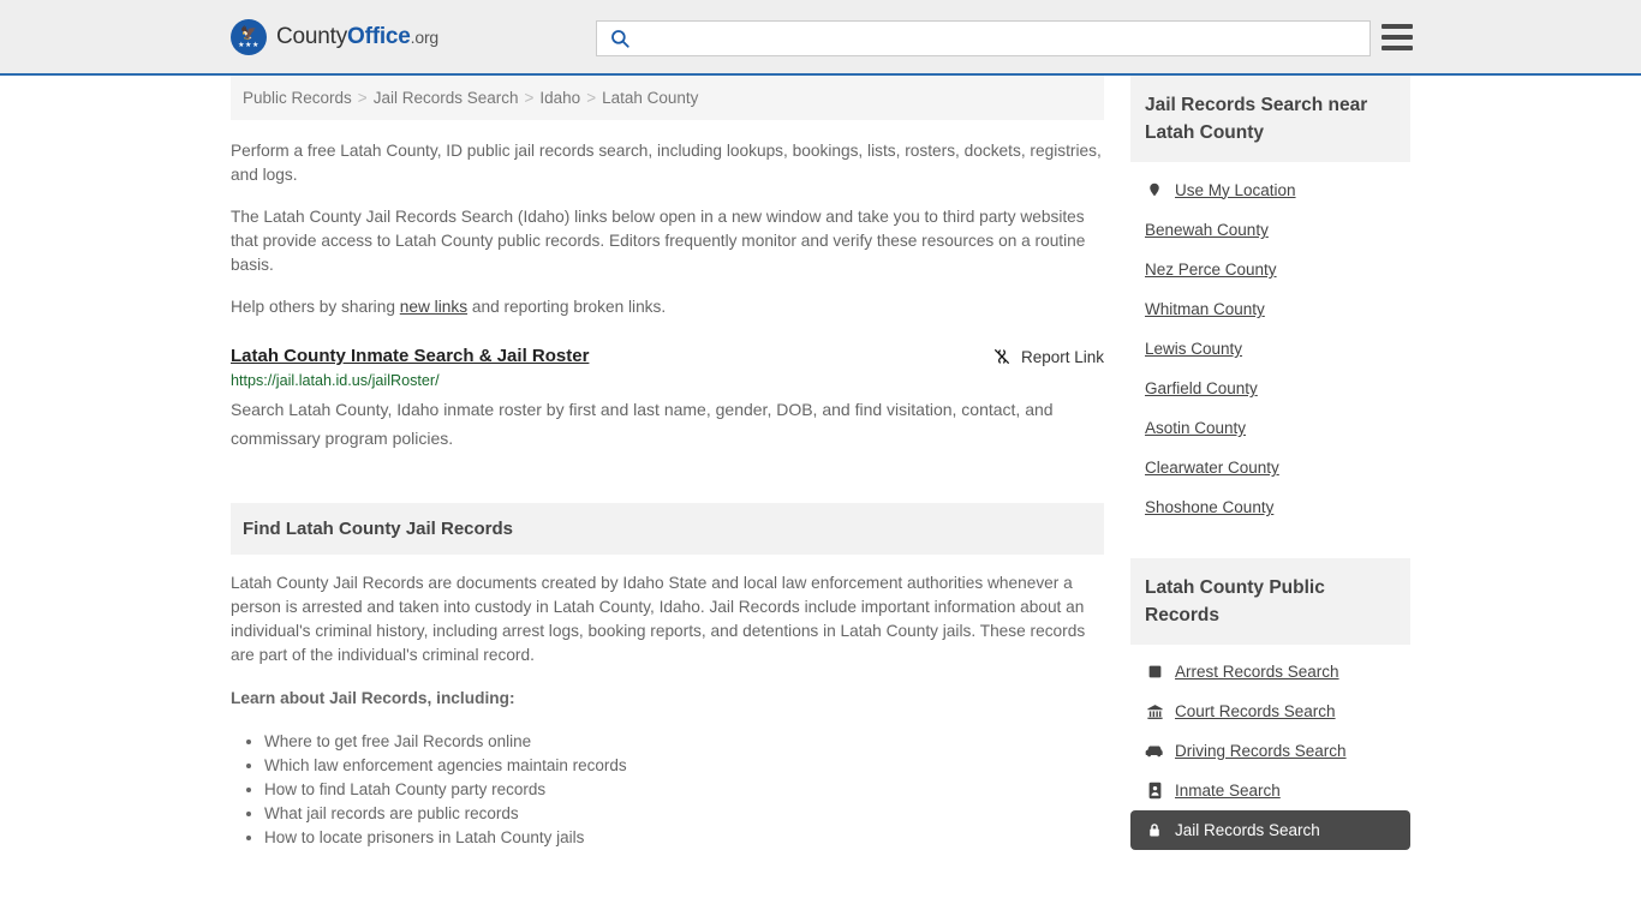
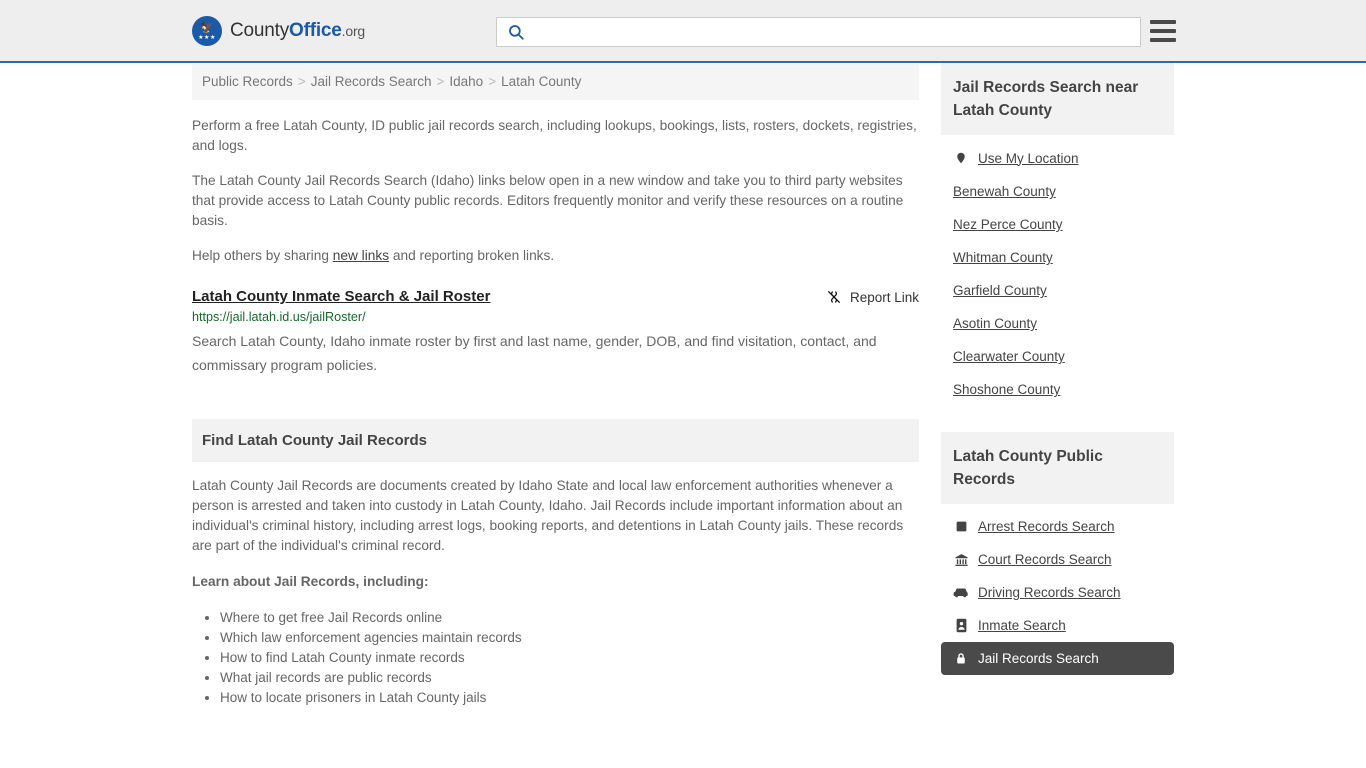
  🦅
  CountyOffice.org
  Public Records > Jail Records Search > Idaho > Latah County
  Perform a free Latah County, ID public jail records search, including lookups, bookings, lists, rosters, dockets, registries, and logs.
  The Latah County Jail Records Search (Idaho) links below open in a new window and take you to third party websites that provide access to Latah County public records. Editors frequently monitor and verify these resources on a routine basis.
  Help others by sharing new links and reporting broken links.
  Latah County Inmate Search & Jail Roster
  Report Link
  https://jail.latah.id.us/jailRoster/
  Search Latah County, Idaho inmate roster by first and last name, gender, DOB, and find visitation, contact, and commissary program policies.
  Find Latah County Jail Records
  Latah County Jail Records are documents created by Idaho State and local law enforcement authorities whenever a person is arrested and taken into custody in Latah County, Idaho. Jail Records include important information about an individual's criminal history, including arrest logs, booking reports, and detentions in Latah County jails. These records are part of the individual's criminal record.
  Learn about Jail Records, including:
  Where to get free Jail Records online
  Which law enforcement agencies maintain records
- How to find Latah County party records
+ How to find Latah County inmate records
  What jail records are public records
  How to locate prisoners in Latah County jails
  Jail Records Search near Latah County
  Use My Location
  Benewah County
  Nez Perce County
  Whitman County
- Lewis County
  Garfield County
  Asotin County
  Clearwater County
  Shoshone County
  Latah County Public Records
  Arrest Records Search
  Court Records Search
  Driving Records Search
  Inmate Search
  Jail Records Search
